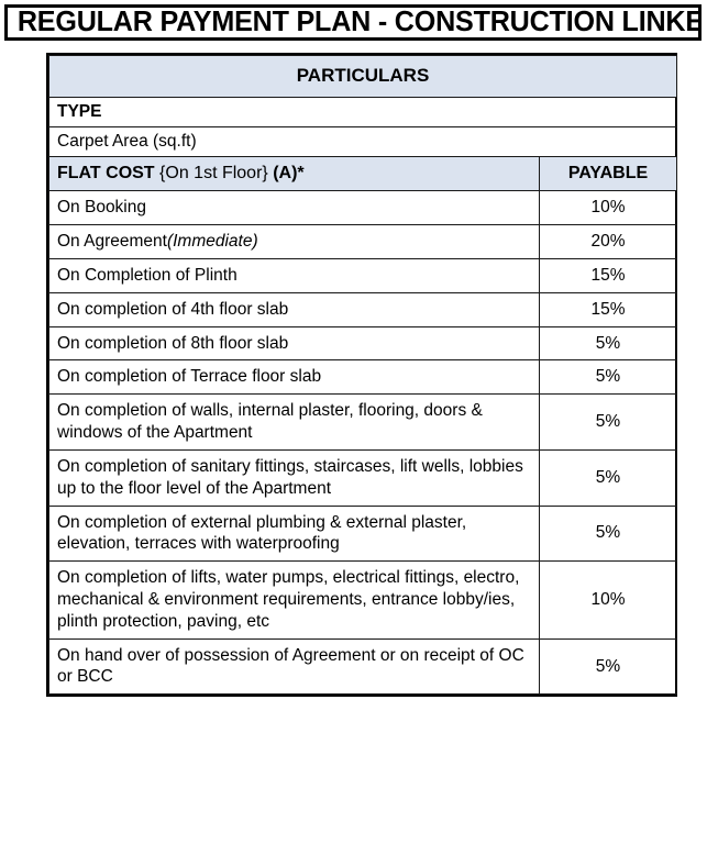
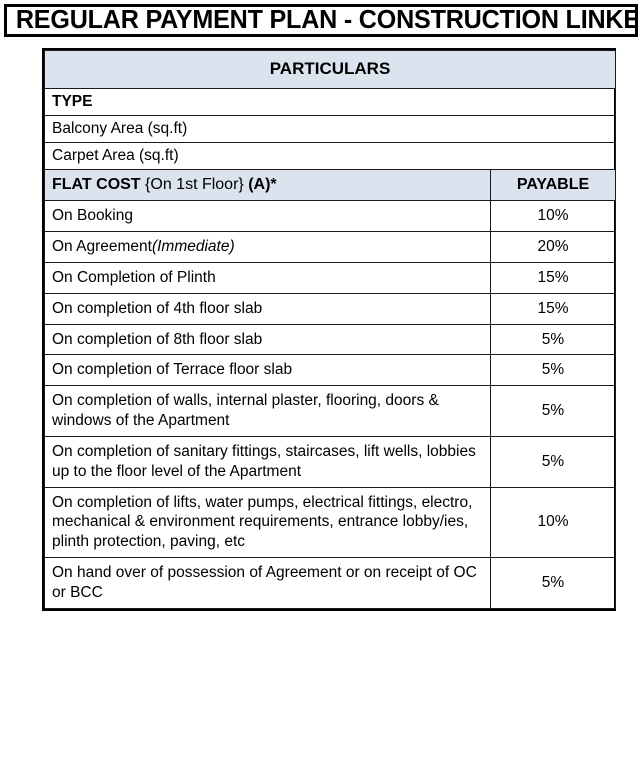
  REGULAR PAYMENT PLAN - CONSTRUCTION LINKE
  PARTICULARS
  TYPE
+ Balcony Area (sq.ft)
  Carpet Area (sq.ft)
  FLAT COST {On 1st Floor} (A)*	PAYABLE
  On Booking	10%
  On Agreement (Immediate)	20%
  On Completion of Plinth	15%
  On completion of 4th floor slab	15%
  On completion of 8th floor slab	5%
  On completion of Terrace floor slab	5%
  On completion of walls, internal plaster, flooring, doors & windows of the Apartment	5%
  On completion of sanitary fittings, staircases, lift wells, lobbies up to the floor level of the Apartment	5%
- On completion of external plumbing & external plaster, elevation, terraces with waterproofing	5%
  On completion of lifts, water pumps, electrical fittings, electro, mechanical & environment requirements, entrance lobby/ies, plinth protection, paving, etc	10%
  On hand over of possession of Agreement or on receipt of OC or BCC	5%
